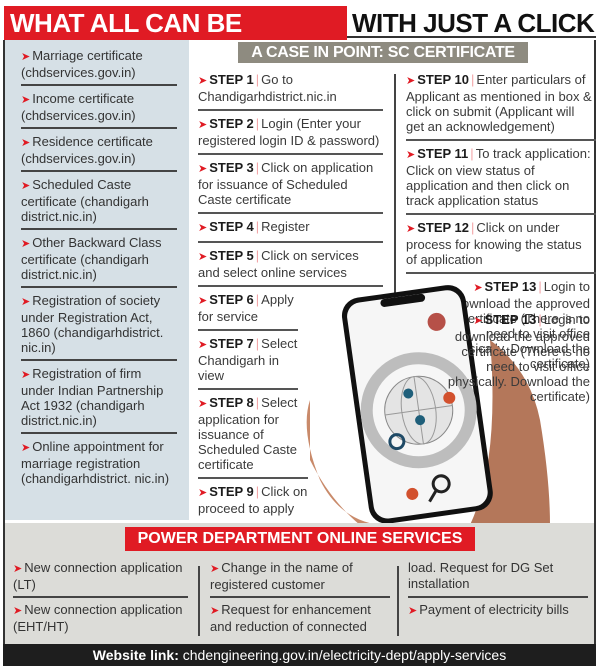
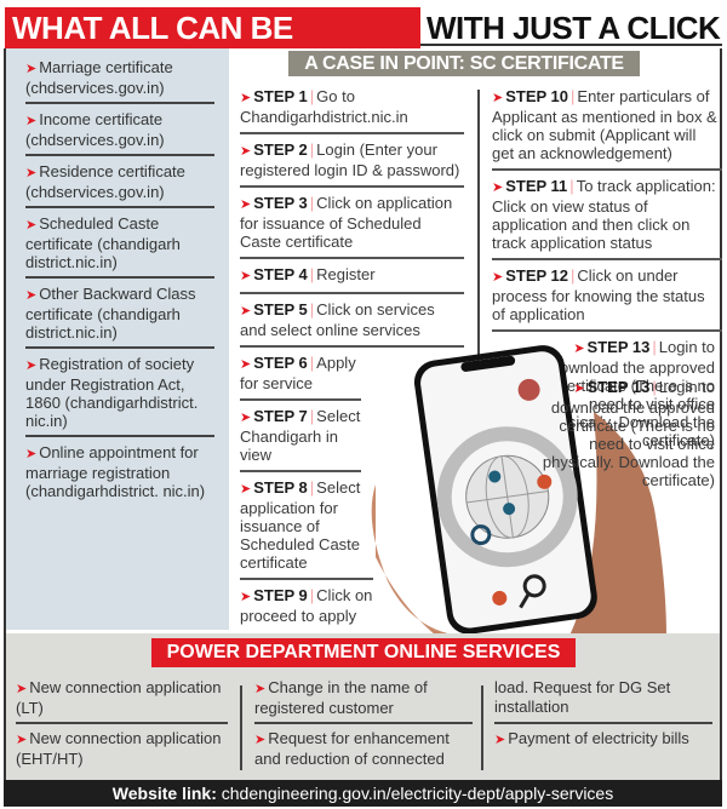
  WITH JUST A CLICK
  ➤ Marriage certificate (chdservices.gov.in)
  ➤ Income certificate (chdservices.gov.in)
  ➤ Residence certificate (chdservices.gov.in)
  ➤ Scheduled Caste certificate (chandigarh district.nic.in)
  ➤ Other Backward Class certificate (chandigarh district.nic.in)
  ➤ Registration of society under Registration Act, 1860 (chandigarhdistrict. nic.in)
- ➤ Registration of firm under Indian Partnership Act 1932 (chandigarh district.nic.in)
  ➤ Online appointment for marriage registration (chandigarhdistrict. nic.in)
  A CASE IN POINT: SC CERTIFICATE
  ➤ STEP 1 | Go to Chandigarhdistrict.nic.in
  ➤ STEP 2 | Login (Enter your registered login ID & password)
  ➤ STEP 3 | Click on application for issuance of Scheduled Caste certificate
  ➤ STEP 4 | Register
  ➤ STEP 5 | Click on services and select online services
  ➤ STEP 6 | Apply for service
  ➤ STEP 7 | Select Chandigarh in view
  ➤ STEP 8 | Select application for issuance of Scheduled Caste certificate
  ➤ STEP 9 | Click on proceed to apply
  ➤ STEP 10 | Enter particulars of Applicant as mentioned in box & click on submit (Applicant will get an acknowledgement)
  ➤ STEP 11 | To track application: Click on view status of application and then click on track application status
  ➤ STEP 12 | Click on under process for knowing the status of application
  ➤ STEP 13 | Login to wnload the approved ertificate (There is no need to visit office icay. Download the certificate)
  ➤ STEP 13 | Login to download the approved certificate (There is no need to visit office physically. Download the certificate)
  POWER DEPARTMENT ONLINE SERVICES
  ➤ New connection application (LT)
  ➤ New connection application (EHT/HT)
  ➤ Change in the name of registered customer
  ➤ Request for enhancement and reduction of connected
  load. Request for DG Set installation
  ➤ Payment of electricity bills
  Website link: chdengineering.gov.in/electricity-dept/apply-services
